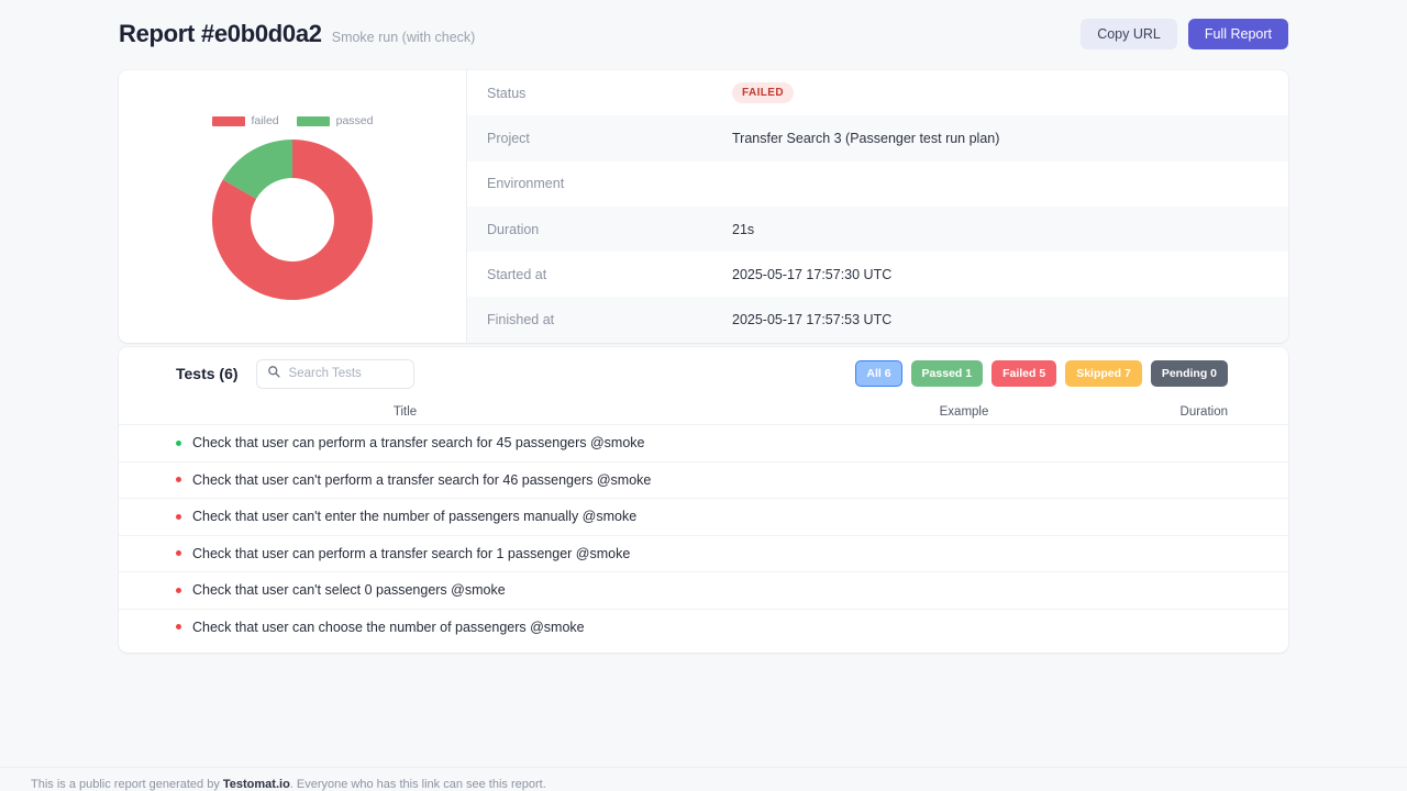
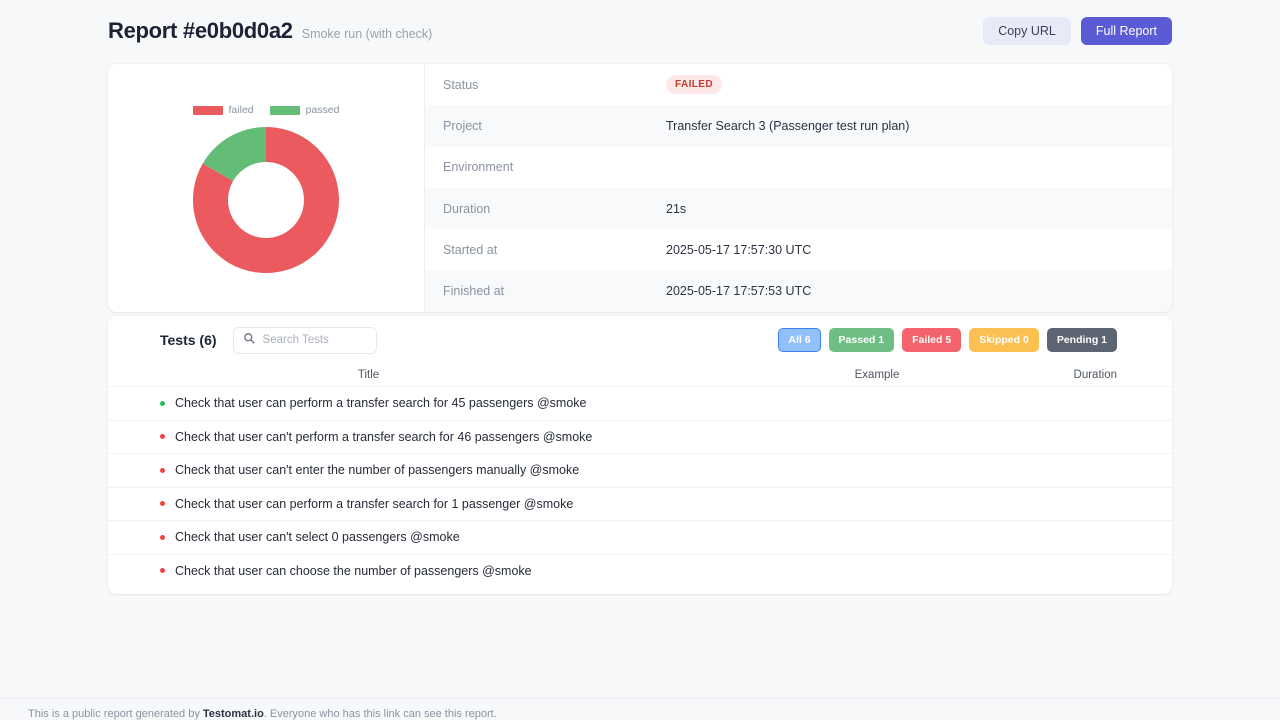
  Report #e0b0d0a2
  Smoke run (with check)
  Copy URL
  Full Report
  failed
  passed
  Status
  FAILED
  Project
  Transfer Search 3 (Passenger test run plan)
  Environment
  Duration
  21s
  Started at
  2025-05-17 17:57:30 UTC
  Finished at
  2025-05-17 17:57:53 UTC
  Tests (6)
  Search Tests
  All 6
  Passed 1
  Failed 5
- Skipped 7
+ Skipped 0
- Pending 0
+ Pending 1
  Title
  Example
  Duration
  Check that user can perform a transfer search for 45 passengers @smoke
  Check that user can't perform a transfer search for 46 passengers @smoke
  Check that user can't enter the number of passengers manually @smoke
  Check that user can perform a transfer search for 1 passenger @smoke
  Check that user can't select 0 passengers @smoke
  Check that user can choose the number of passengers @smoke
  This is a public report generated by Testomat.io. Everyone who has this link can see this report.
